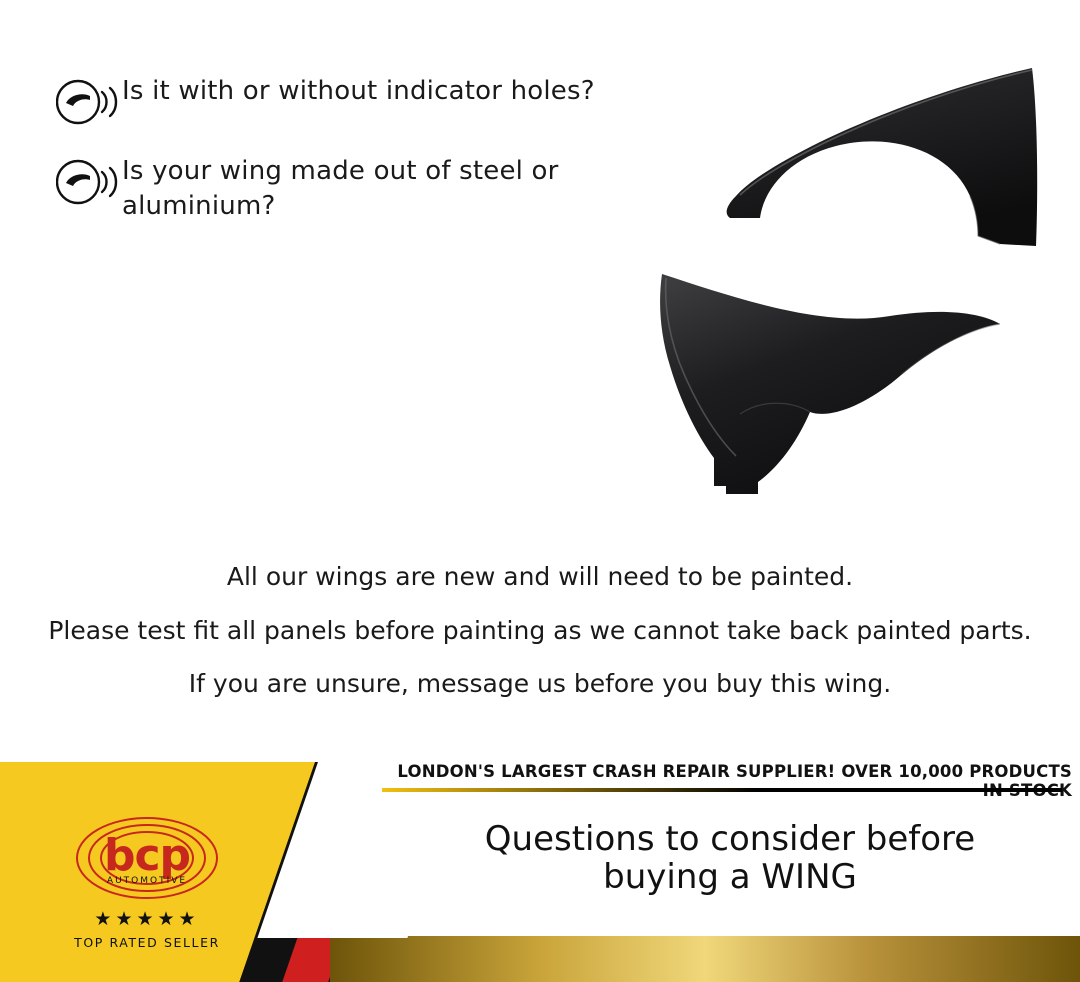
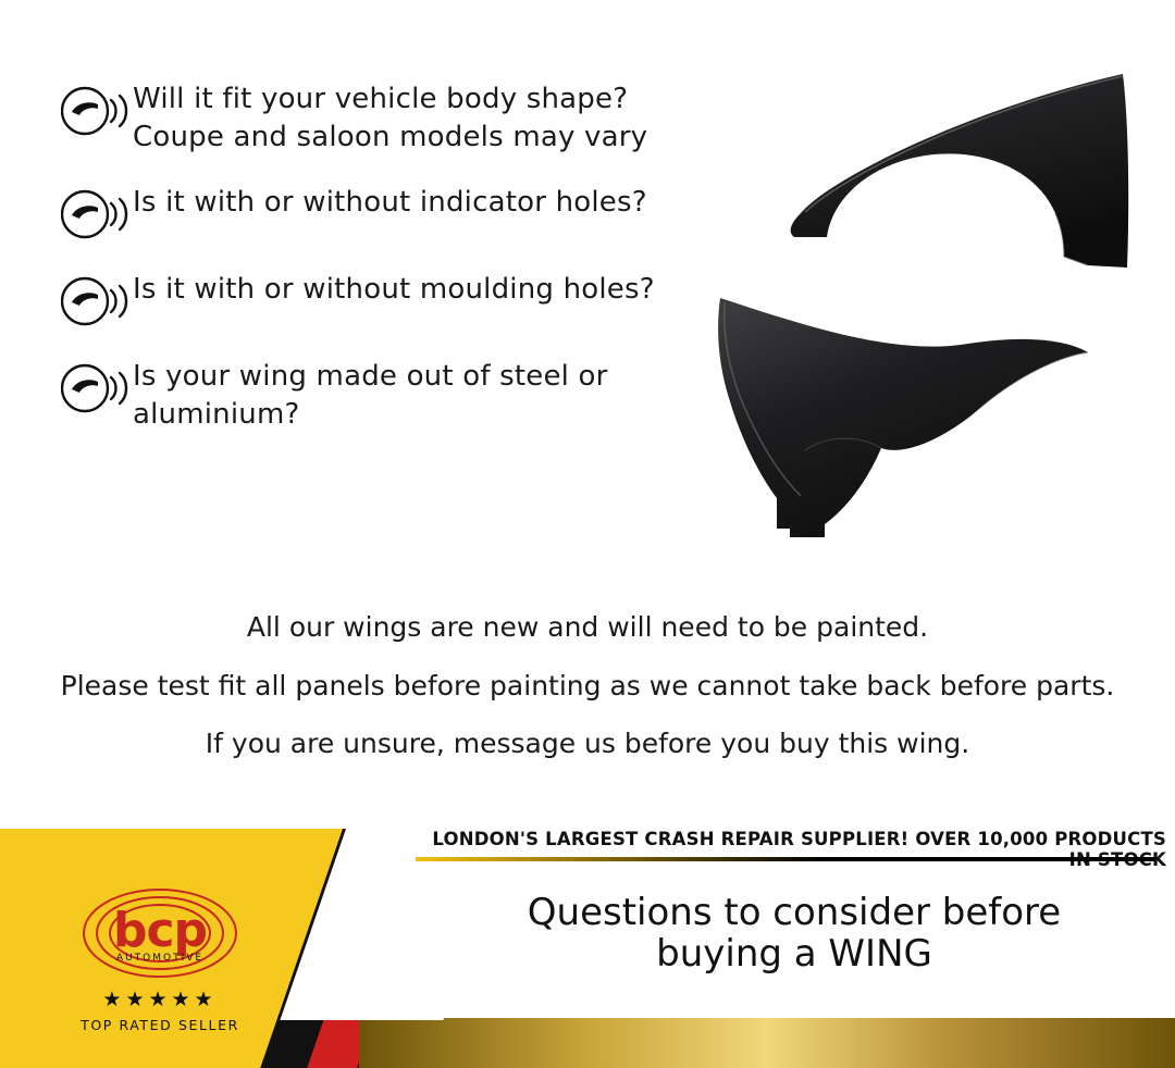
+ Will it fit your vehicle body shape? Coupe and saloon models may vary
  Is it with or without indicator holes?
+ Is it with or without moulding holes?
  Is your wing made out of steel or aluminium?
  All our wings are new and will need to be painted.
- Please test fit all panels before painting as we cannot take back painted parts.
+ Please test fit all panels before painting as we cannot take back before parts.
  If you are unsure, message us before you buy this wing.
  LONDON'S LARGEST CRASH REPAIR SUPPLIER! OVER 10,000 PRODUCTS K
  Questions to consider before
  buying a WING
  bcp
  AUTOMOTIVE
  ★★★★★
  TOP RATED SELLER
